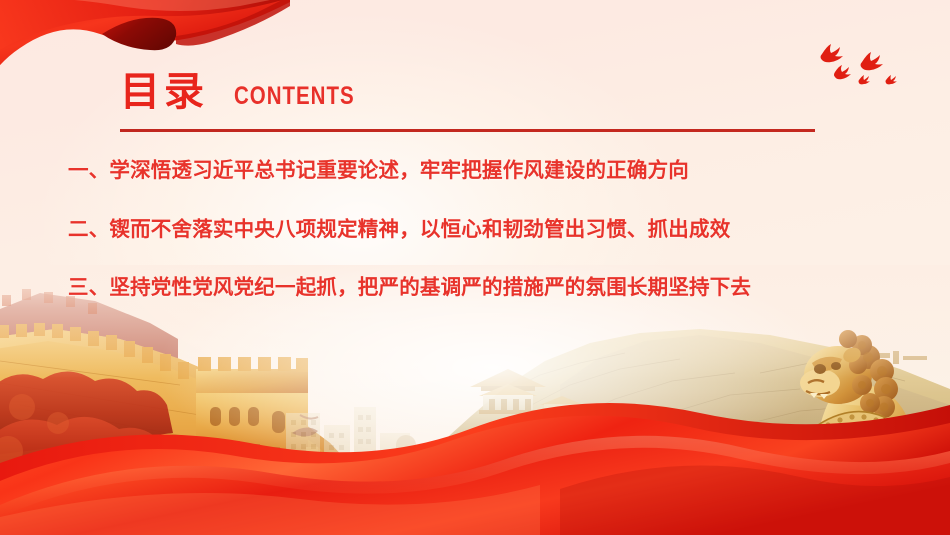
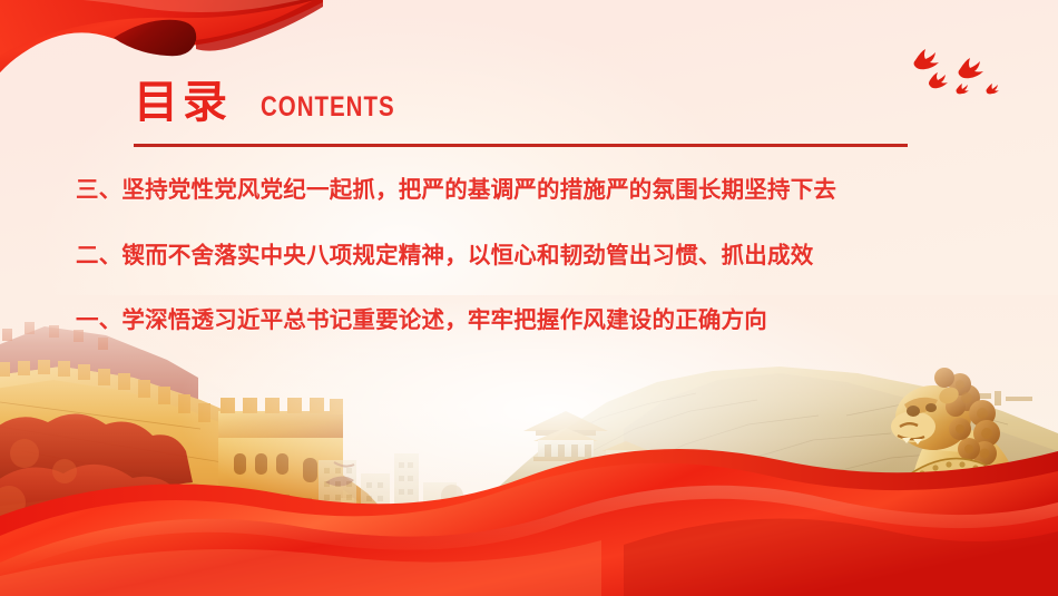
  目录
  CONTENTS
- 一、学深悟透习近平总书记重要论述，牢牢把握作风建设的正确方向
+ 三、坚持党性党风党纪一起抓，把严的基调严的措施严的氛围长期坚持下去
  二、锲而不舍落实中央八项规定精神，以恒心和韧劲管出习惯、抓出成效
- 三、坚持党性党风党纪一起抓，把严的基调严的措施严的氛围长期坚持下去
+ 一、学深悟透习近平总书记重要论述，牢牢把握作风建设的正确方向
